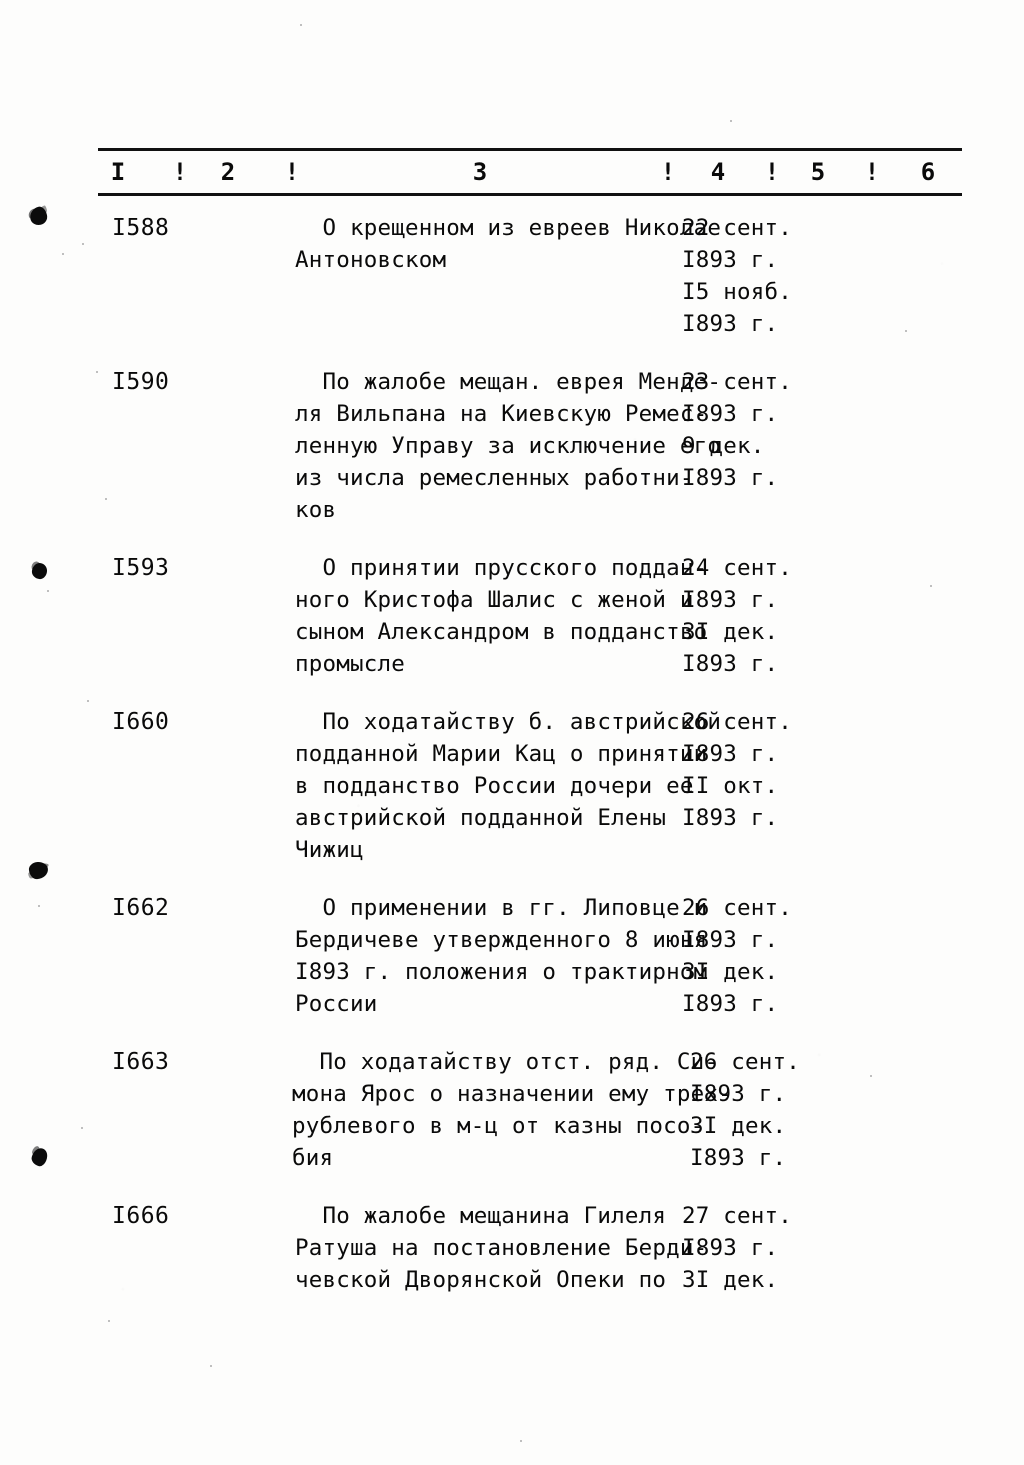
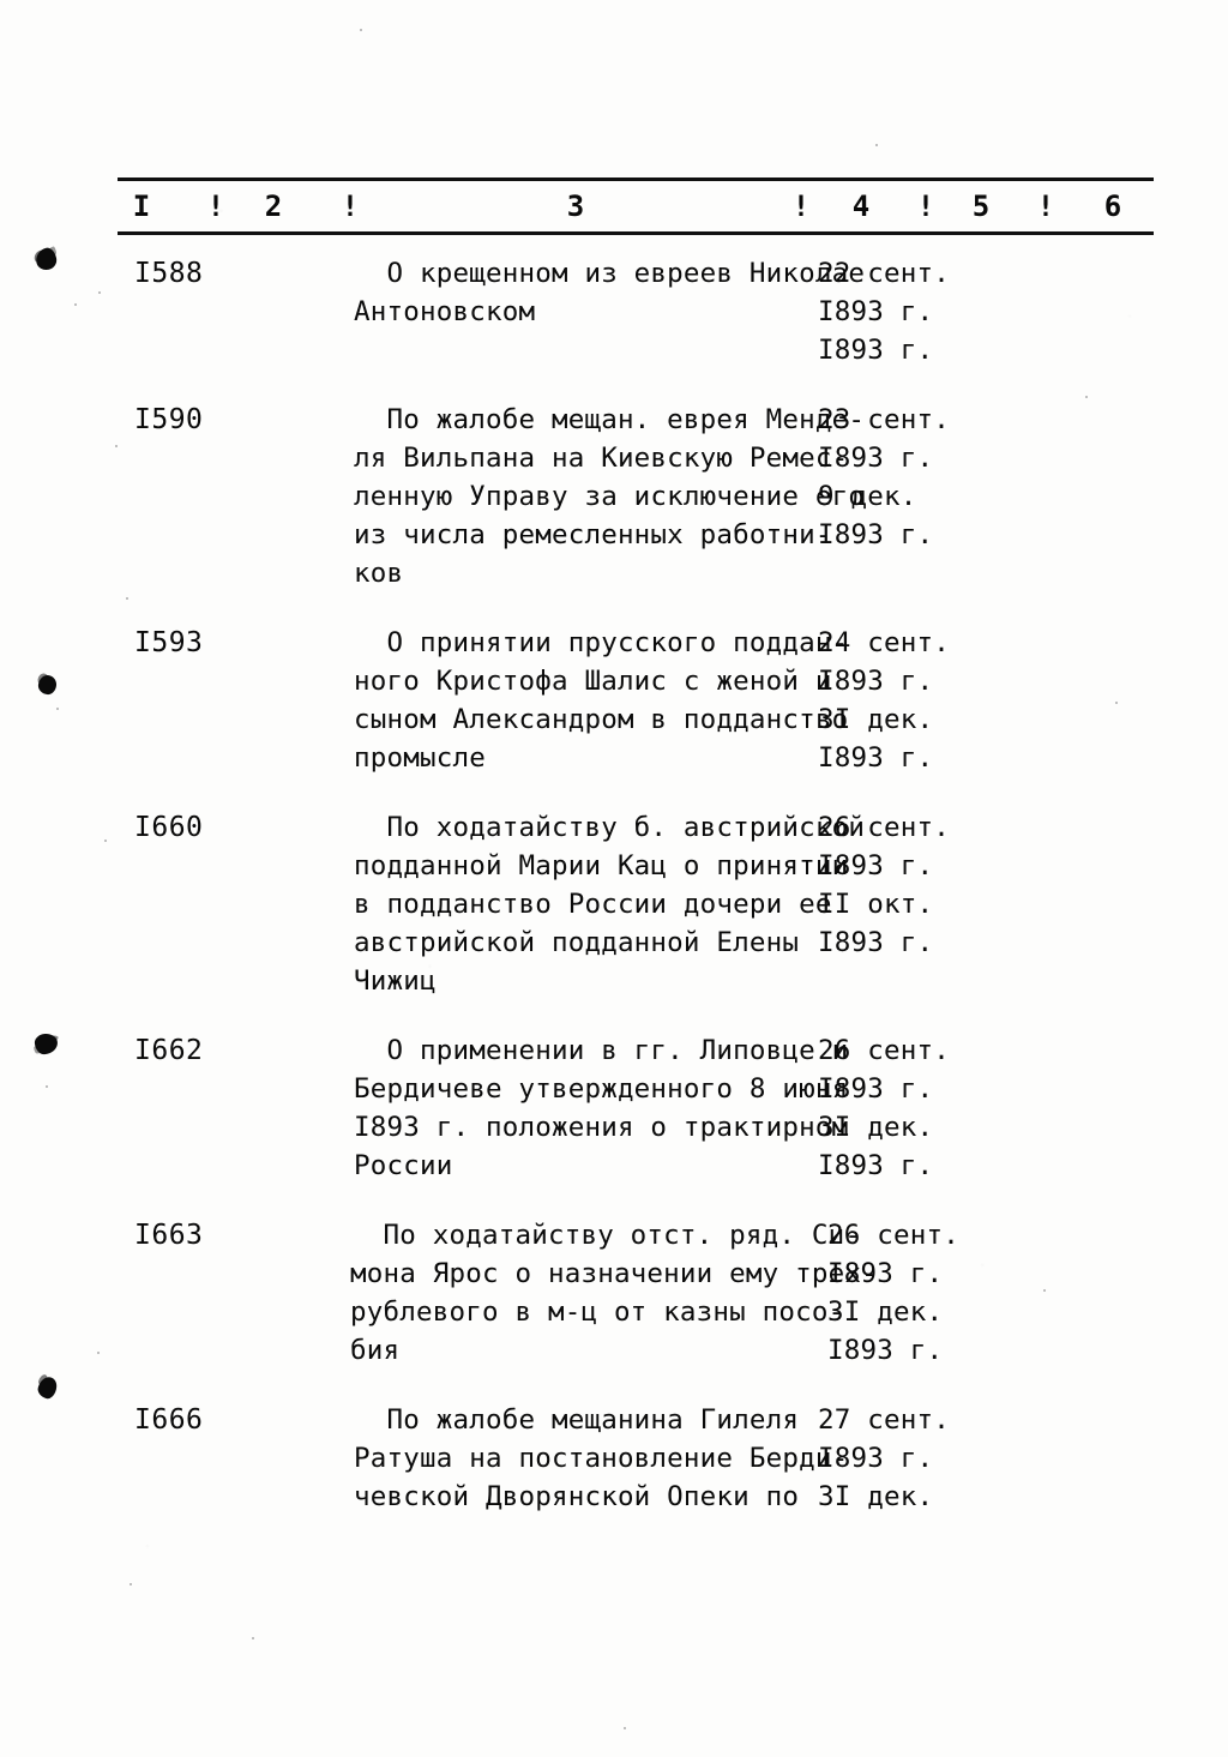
  I
  !
  2
  !
  3
  !
  4
  !
  5
  !
  6
  I588
  О крещенном из евреев Николае
  22 сент.
  Антоновском
  I893 г.
- I5 нояб.
  I893 г.
  I590
  По жалобе мещан. еврея Менде-
  23 сент.
  ля Вильпана на Киевскую Ремес-
  I893 г.
  ленную Управу за исключение его
  9 дек.
  из числа ремесленных работни-
  I893 г.
  ков
  I593
  О принятии прусского поддан-
  24 сент.
  ного Кристофа Шалис с женой и
  I893 г.
  сыном Александром в подданство
  3I дек.
  промысле
  I893 г.
  I660
  По ходатайству б. австрийской
  26 сент.
  подданной Марии Кац о принятии
  I893 г.
  в подданство России дочери ее
  II окт.
  австрийской подданной Елены
  I893 г.
  Чижиц
  I662
  О применении в гг. Липовце и
  26 сент.
  Бердичеве утвержденного 8 июня
  I893 г.
  I893 г. положения о трактирном
  3I дек.
  России
  I893 г.
  I663
  По ходатайству отст. ряд. Си-
  26 сент.
  мона Ярос о назначении ему трех-
  I893 г.
  рублевого в м-ц от казны посо-
  3I дек.
  бия
  I893 г.
  I666
  По жалобе мещанина Гилеля
  27 сент.
  Ратуша на постановление Берди-
  I893 г.
  чевской Дворянской Опеки по
  3I дек.
